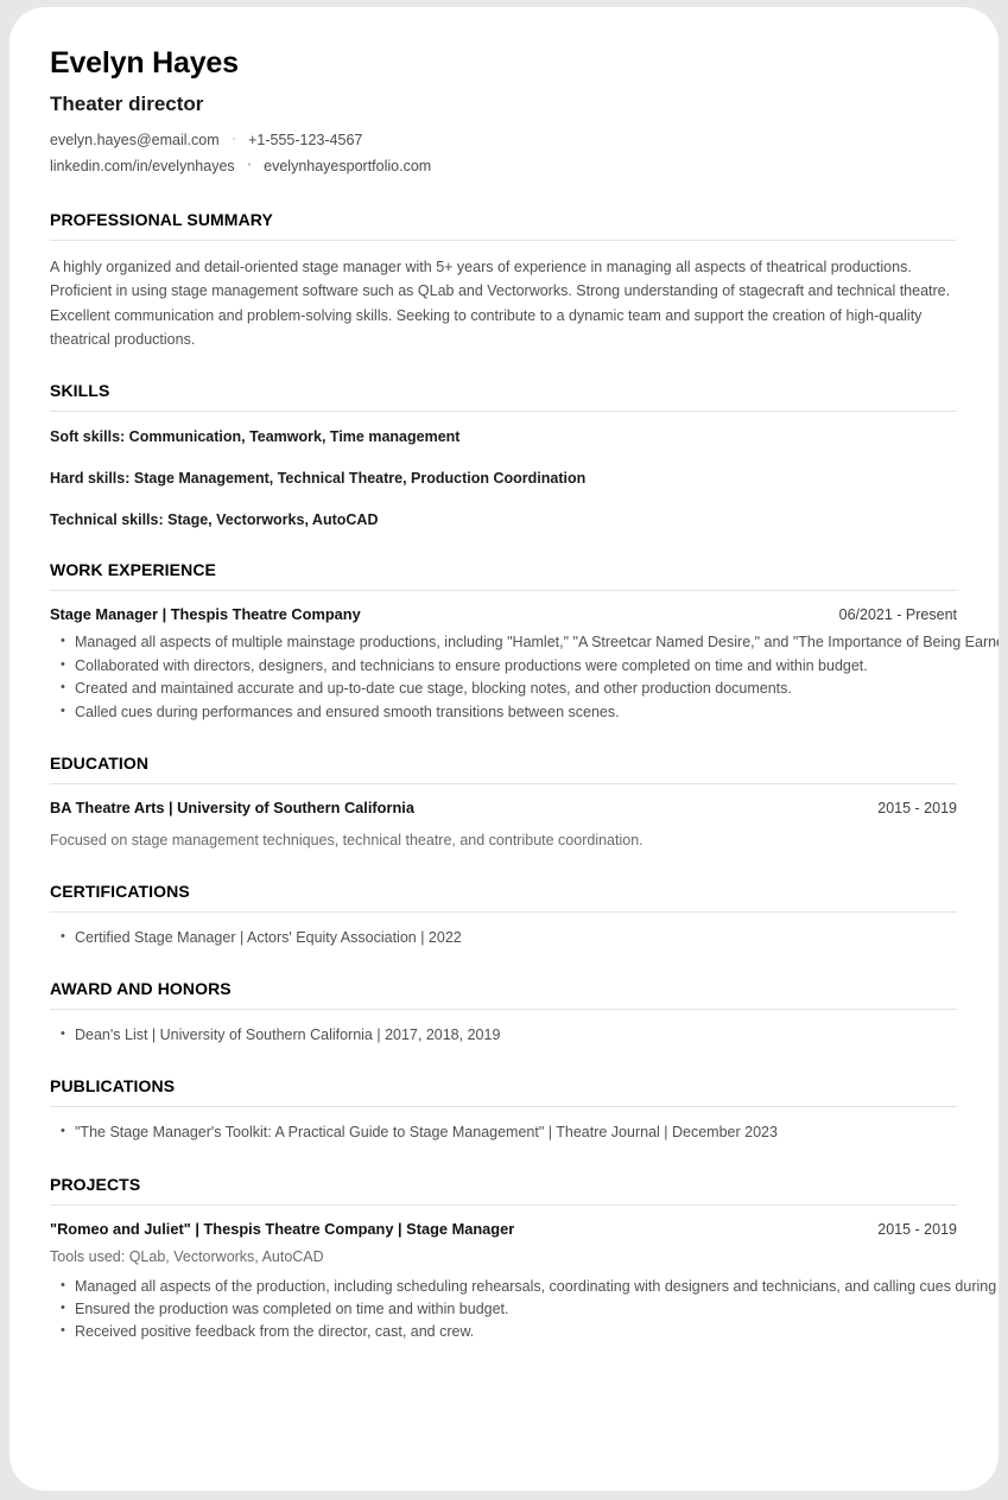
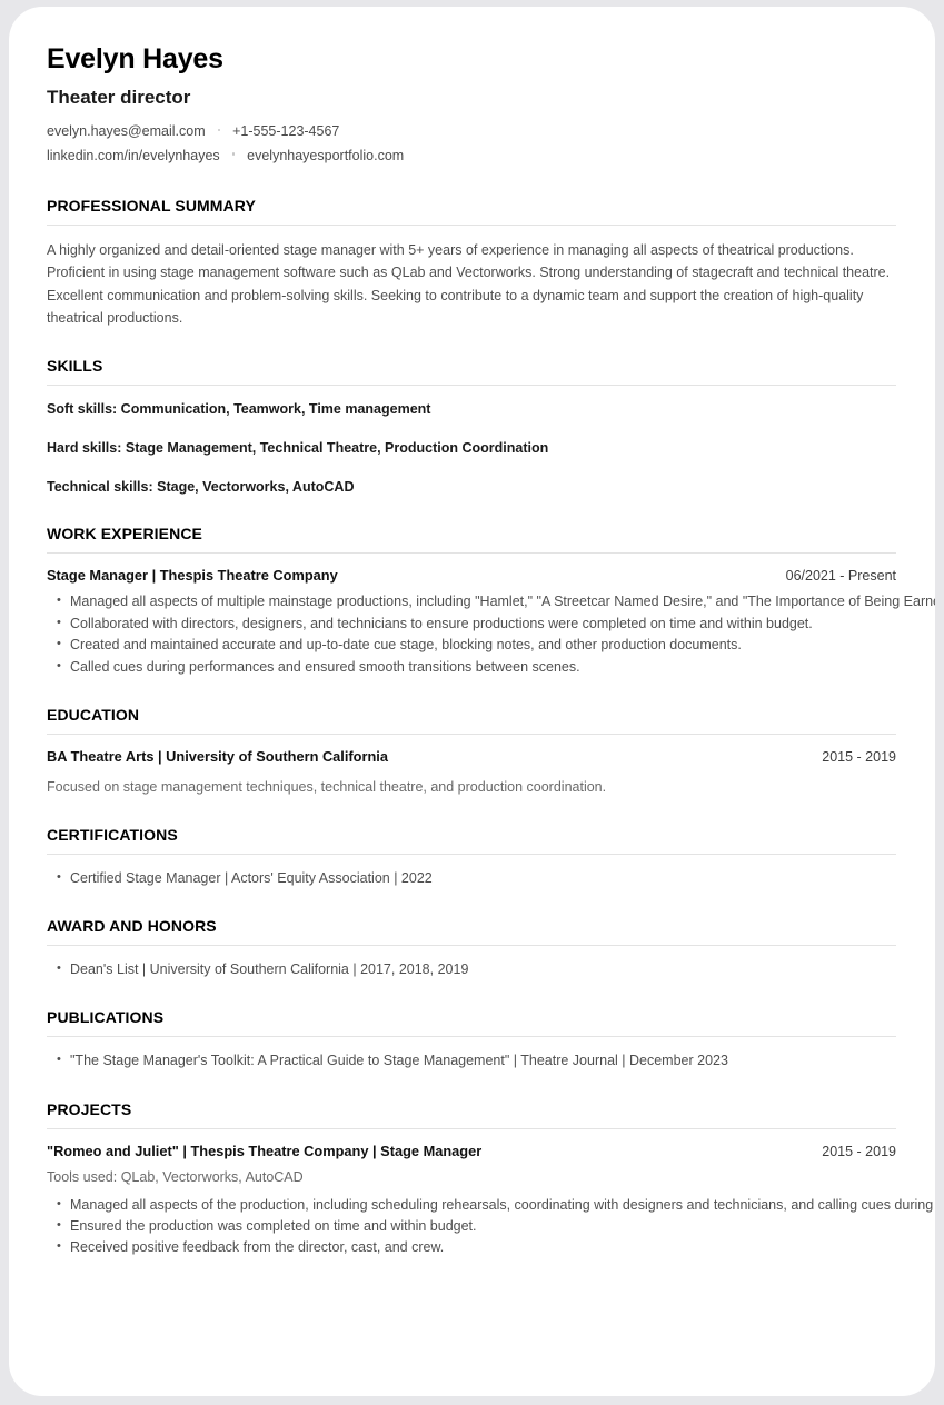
  Evelyn Hayes
  Theater director
  evelyn.hayes@email.com
  +1-555-123-4567
  linkedin.com/in/evelynhayes
  evelynhayesportfolio.com
  PROFESSIONAL SUMMARY
  A highly organized and detail-oriented stage manager with 5+ years of experience in managing all aspects of theatrical productions. Proficient in using stage management software such as QLab and Vectorworks. Strong understanding of stagecraft and technical theatre. Excellent communication and problem-solving skills. Seeking to contribute to a dynamic team and support the creation of high-quality theatrical productions.
  SKILLS
  Soft skills: Communication, Teamwork, Time management
  Hard skills: Stage Management, Technical Theatre, Production Coordination
  Technical skills: Stage, Vectorworks, AutoCAD
  WORK EXPERIENCE
  Stage Manager | Thespis Theatre Company
  06/2021 - Present
  Managed all aspects of multiple mainstage productions, including "Hamlet," "A Streetcar Named Desire," and "The Importance of Being Earn
  Collaborated with directors, designers, and technicians to ensure productions were completed on time and within budget.
  Created and maintained accurate and up-to-date cue stage, blocking notes, and other production documents.
  Called cues during performances and ensured smooth transitions between scenes.
  EDUCATION
  BA Theatre Arts | University of Southern California
  2015 - 2019
- Focused on stage management techniques, technical theatre, and contribute coordination.
+ Focused on stage management techniques, technical theatre, and production coordination.
  CERTIFICATIONS
  Certified Stage Manager | Actors' Equity Association | 2022
  AWARD AND HONORS
  Dean's List | University of Southern California | 2017, 2018, 2019
  PUBLICATIONS
  "The Stage Manager's Toolkit: A Practical Guide to Stage Management" | Theatre Journal | December 2023
  PROJECTS
  "Romeo and Juliet" | Thespis Theatre Company | Stage Manager
  2015 - 2019
  Tools used: QLab, Vectorworks, AutoCAD
  Managed all aspects of the production, including scheduling rehearsals, coordinating with designers and technicians, and calling cues during
  Ensured the production was completed on time and within budget.
  Received positive feedback from the director, cast, and crew.
